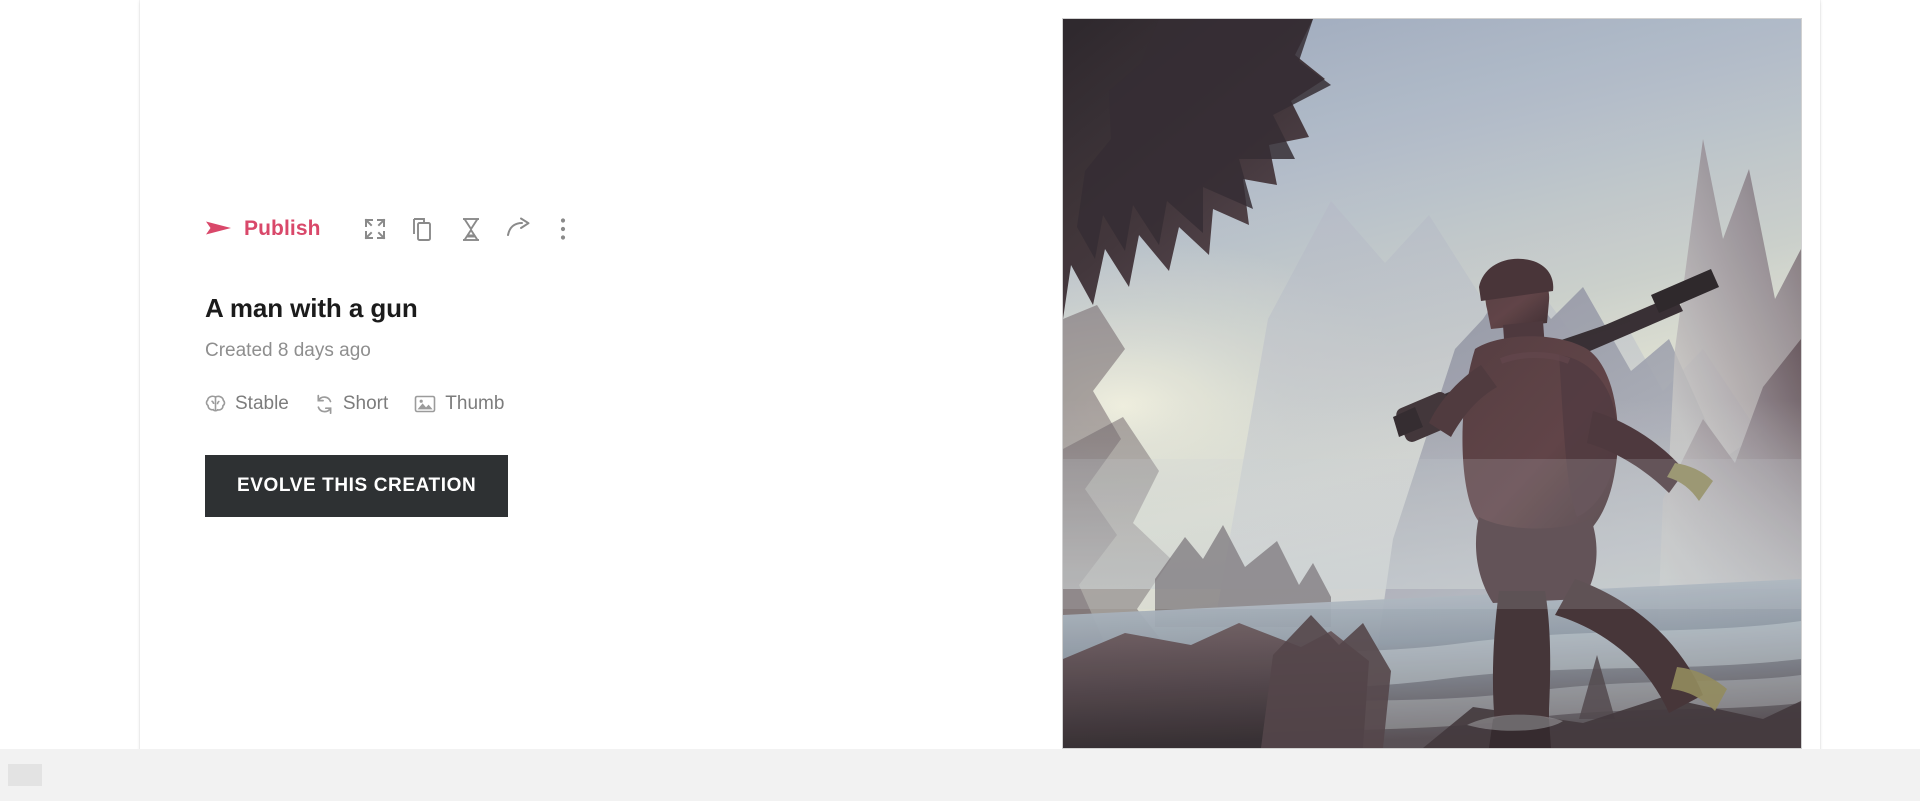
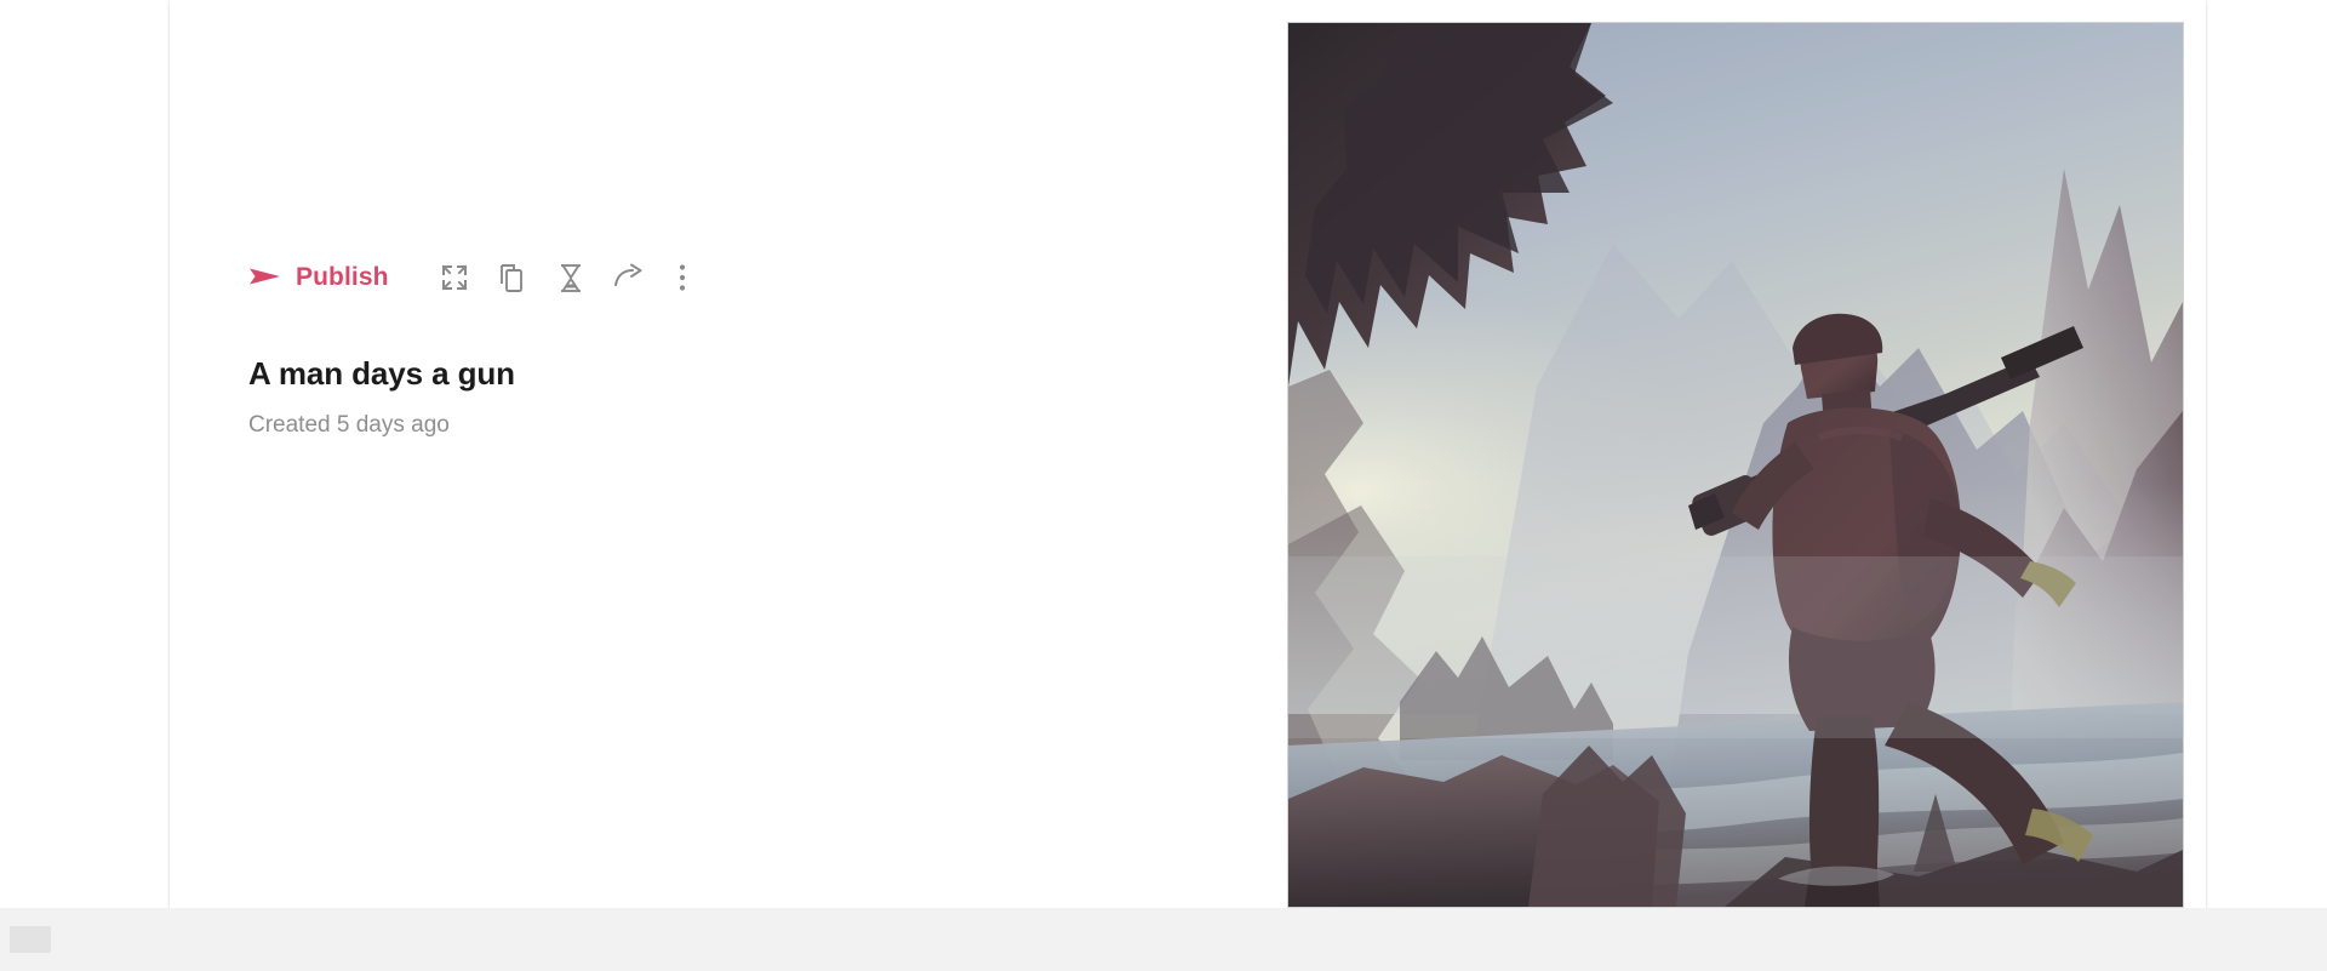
  Publish
- A man with a gun
+ A man days a gun
- Created 8 days ago
+ Created 5 days ago
- Stable
- Short
- Thumb
- EVOLVE THIS CREATION
